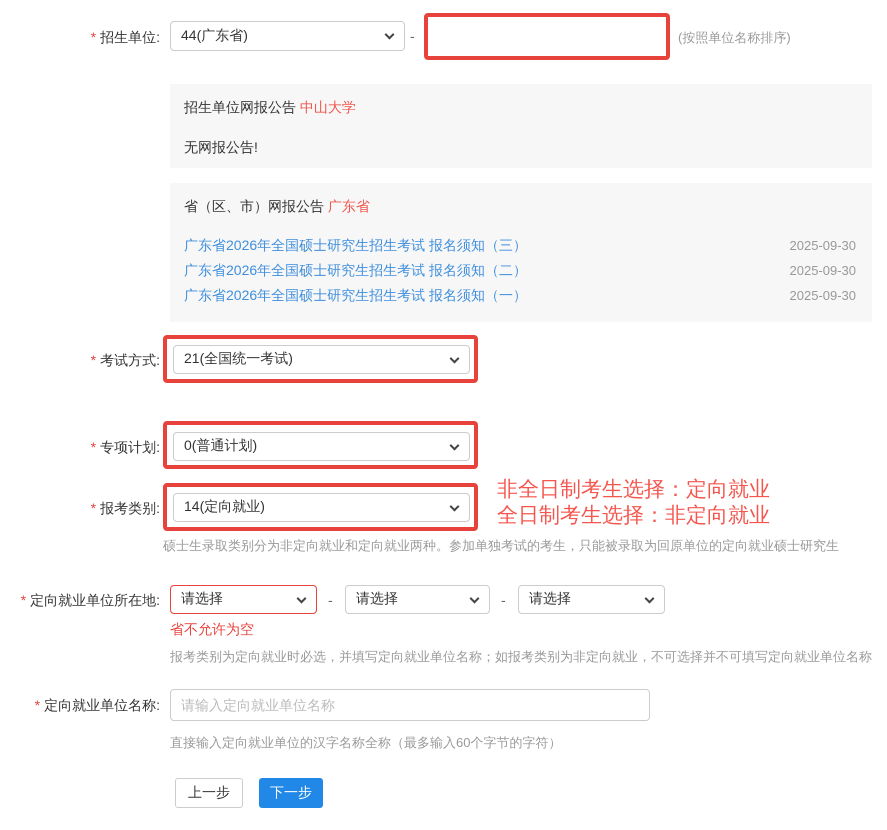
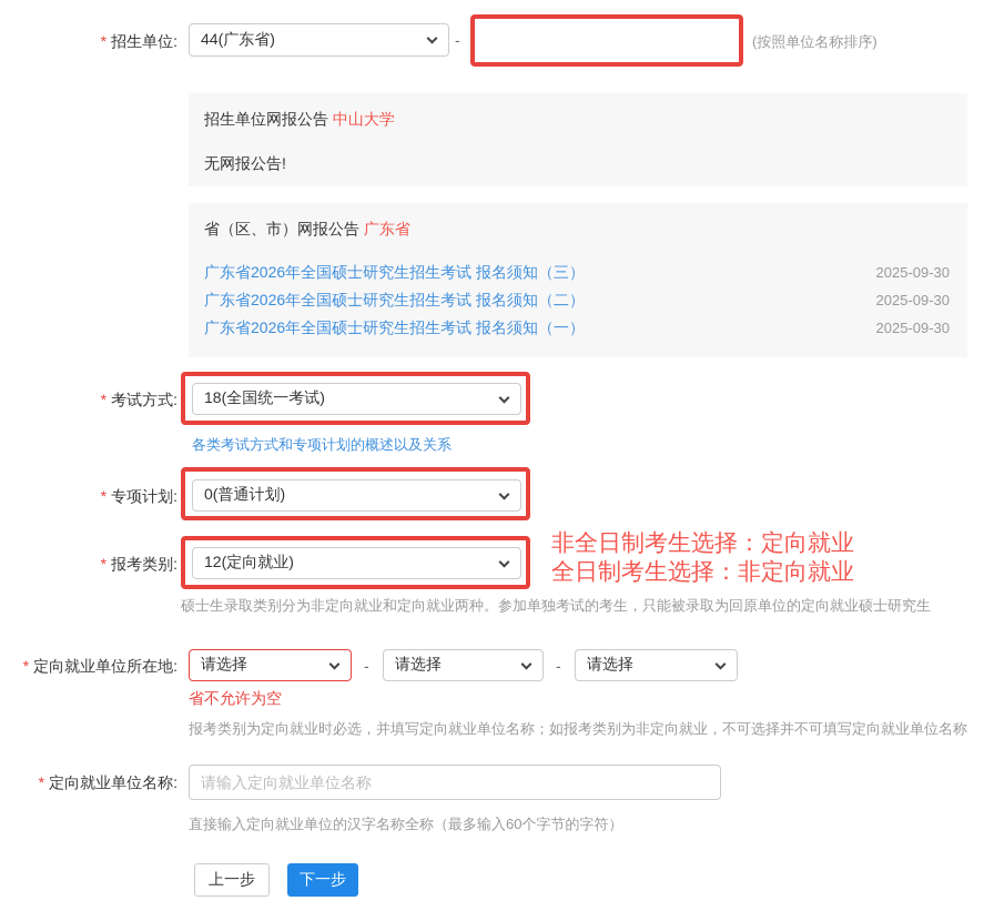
  * 招生单位:
  44(广东省)
  -
  (按照单位名称排序)
  招生单位网报公告 中山大学
  无网报公告!
  省（区、市）网报公告 广东省
  广东省2026年全国硕士研究生招生考试 报名须知（三）
  2025-09-30
  广东省2026年全国硕士研究生招生考试 报名须知（二）
  2025-09-30
  广东省2026年全国硕士研究生招生考试 报名须知（一）
  2025-09-30
  * 考试方式:
- 21(全国统一考试)
+ 18(全国统一考试)
+ 各类考试方式和专项计划的概述以及关系
  * 专项计划:
  0(普通计划)
  * 报考类别:
- 14(定向就业)
+ 12(定向就业)
  非全日制考生选择：定向就业
  全日制考生选择：非定向就业
  硕士生录取类别分为非定向就业和定向就业两种。参加单独考试的考生，只能被录取为回原单位的定向就业硕士研究生
  * 定向就业单位所在地:
  请选择
  -
  请选择
  -
  请选择
  省不允许为空
  报考类别为定向就业时必选，并填写定向就业单位名称；如报考类别为非定向就业，不可选择并不可填写定向就业单位名称
  * 定向就业单位名称:
  请输入定向就业单位名称
  直接输入定向就业单位的汉字名称全称（最多输入60个字节的字符）
  上一步
  下一步
